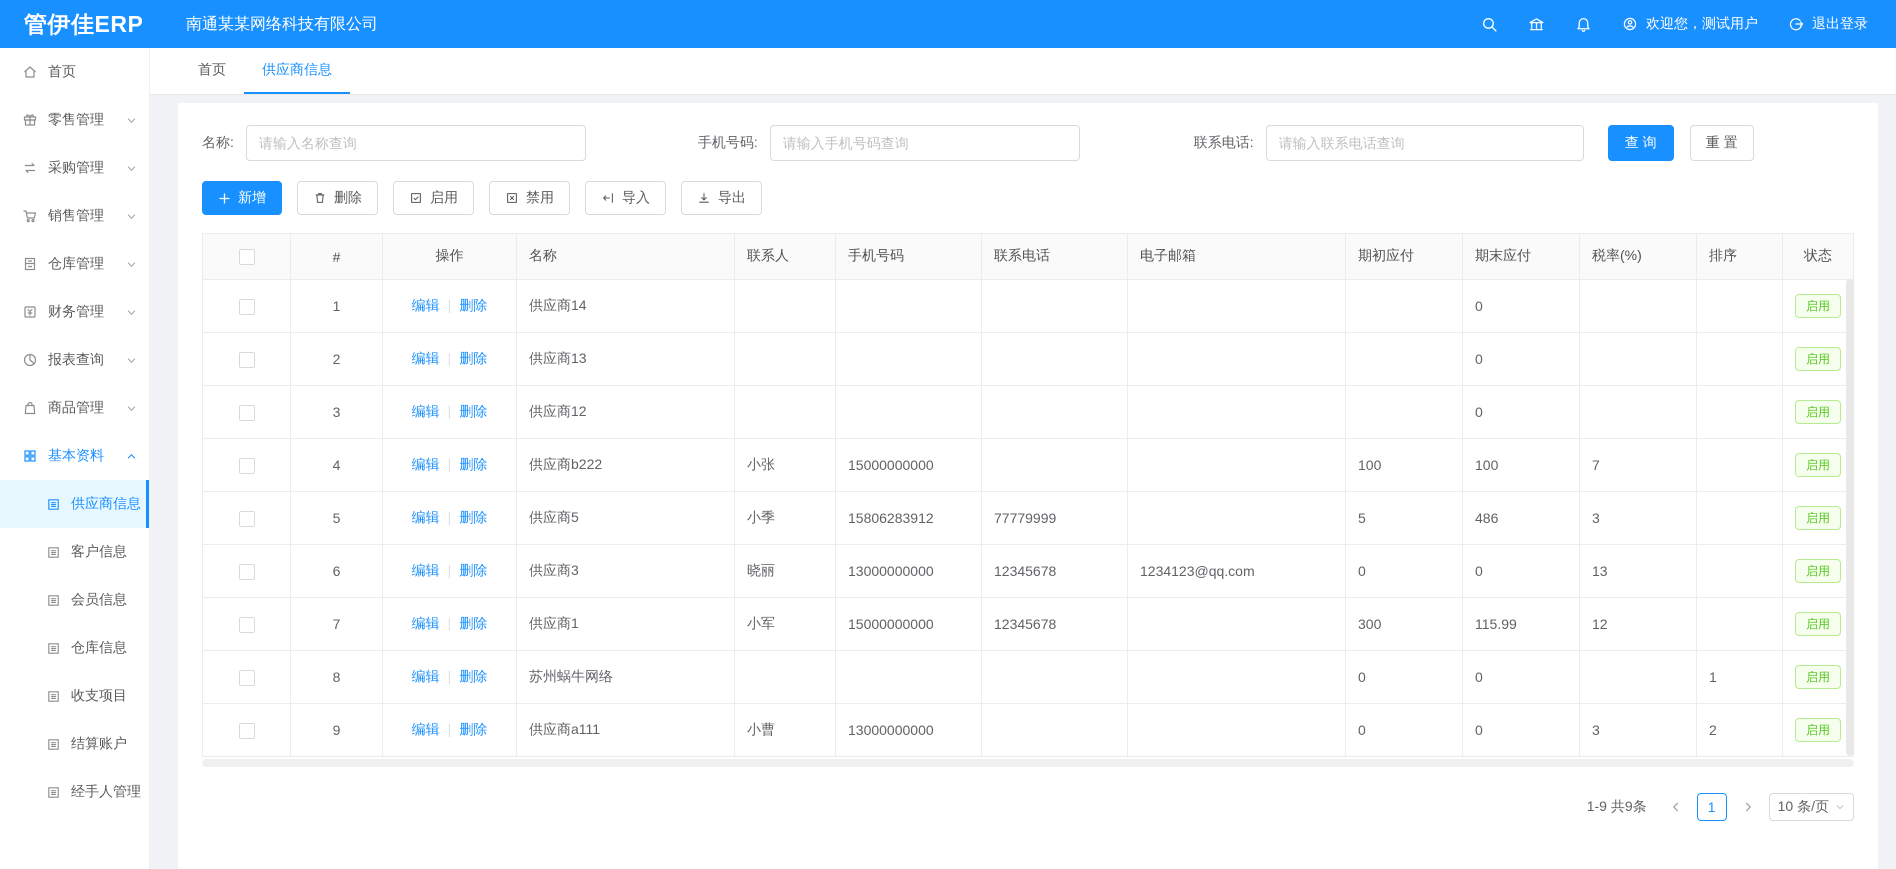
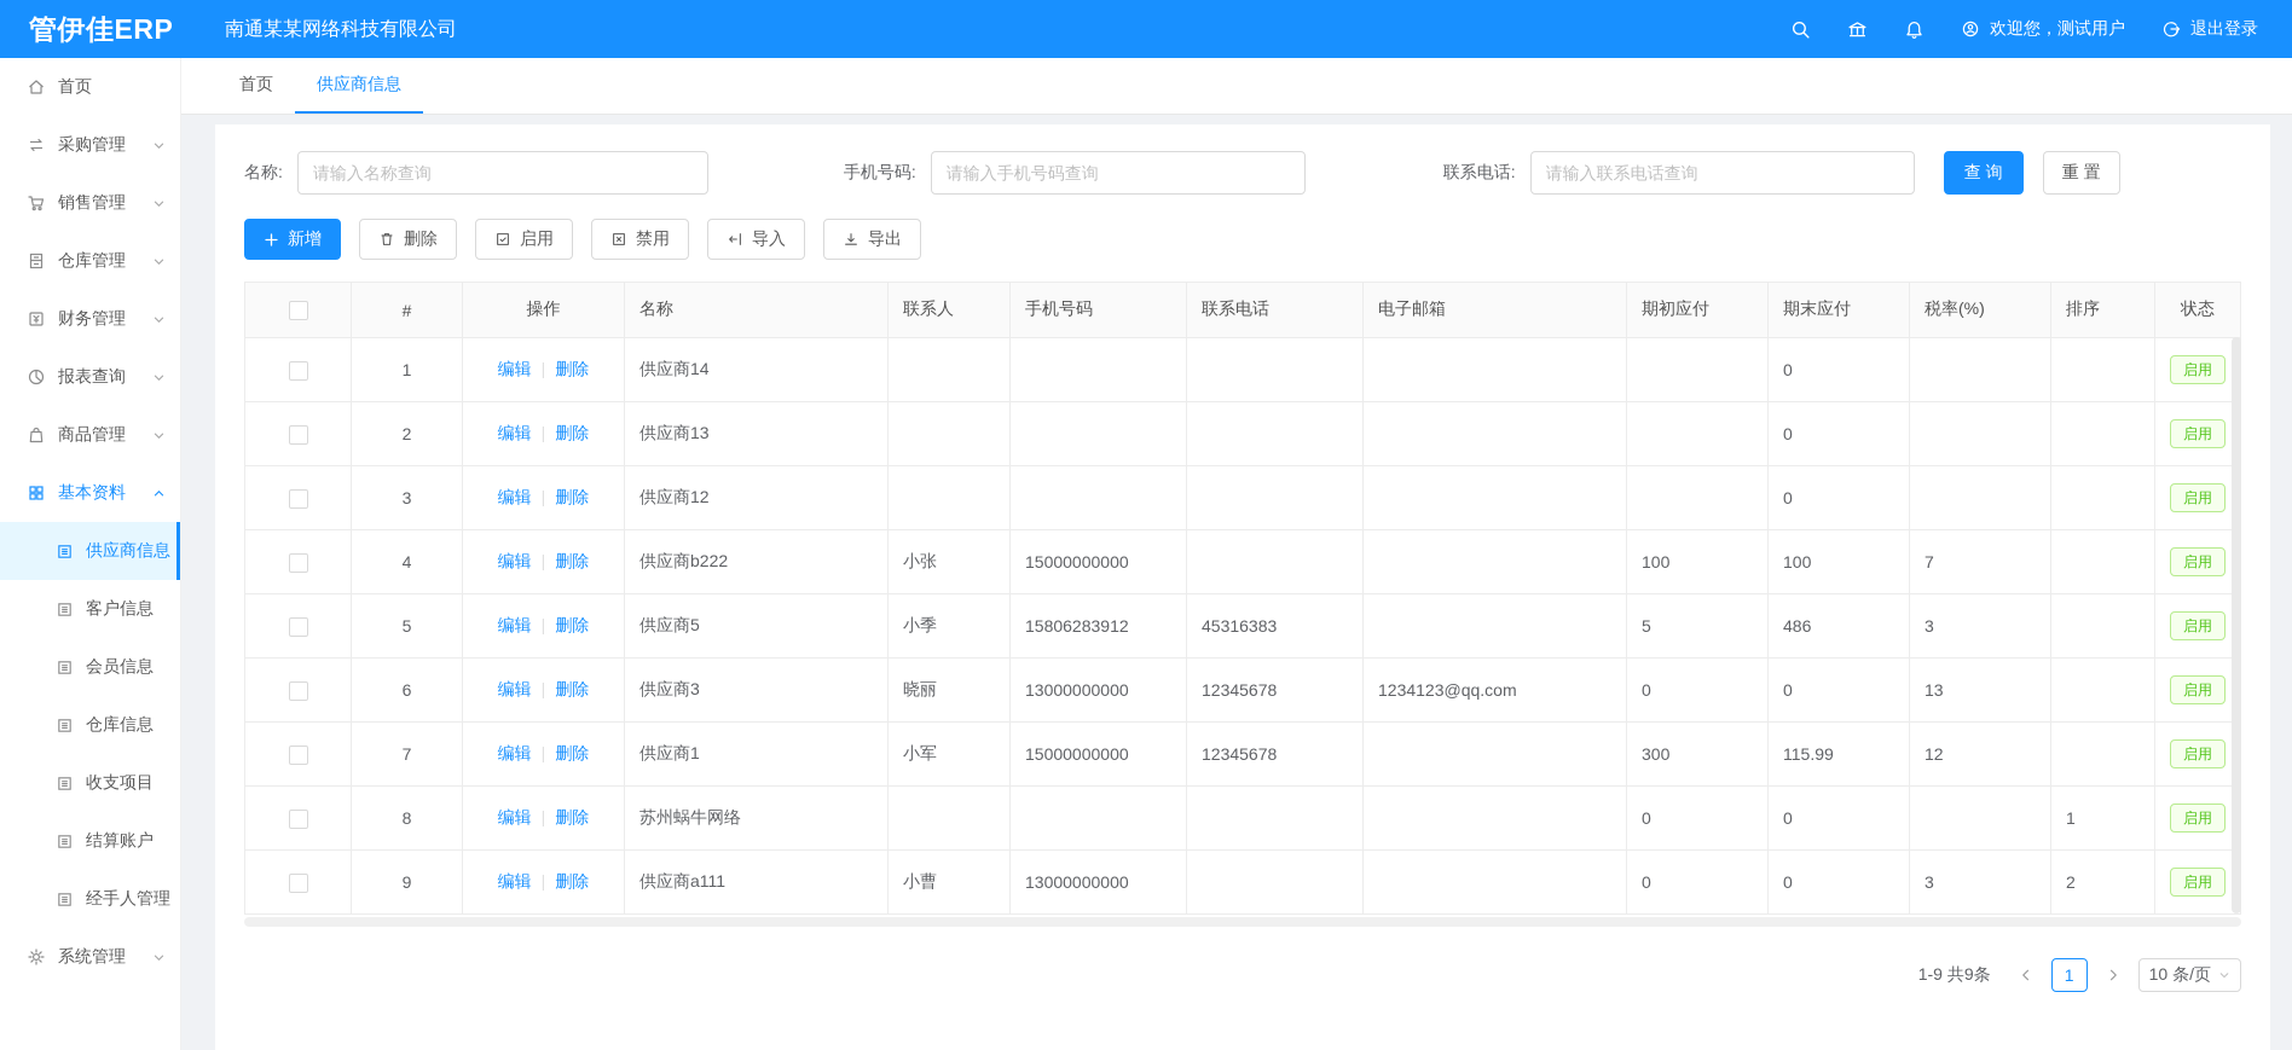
  管伊佳ERP
  南通某某网络科技有限公司
  欢迎您，测试用户
  退出登录
  首页
- 零售管理
  采购管理
  销售管理
  仓库管理
  财务管理
  报表查询
  商品管理
  基本资料
  供应商信息
  客户信息
  会员信息
  仓库信息
  收支项目
  结算账户
  经手人管理
+ 系统管理
  首页
  供应商信息
  名称:
  请输入名称查询
  手机号码:
  请输入手机号码查询
  联系电话:
  请输入联系电话查询
  查 询
  重 置
  新增
  删除
  启用
  禁用
  导入
  导出
  	#	操作	名称	联系人	手机号码	联系电话	电子邮箱	期初应付	期末应付	税率(%)	排序	状态
  	1	编辑 | 删除	供应商14						0			启用
  	2	编辑 | 删除	供应商13						0			启用
  	3	编辑 | 删除	供应商12						0			启用
  	4	编辑 | 删除	供应商b222	小张	15000000000			100	100	7		启用
- 	5	编辑 | 删除	供应商5	小季	15806283912	77779999		5	486	3		启用
+ 	5	编辑 | 删除	供应商5	小季	15806283912	45316383		5	486	3		启用
  	6	编辑 | 删除	供应商3	晓丽	13000000000	12345678	1234123@qq.com	0	0	13		启用
  	7	编辑 | 删除	供应商1	小军	15000000000	12345678		300	115.99	12		启用
  	8	编辑 | 删除	苏州蜗牛网络					0	0		1	启用
  	9	编辑 | 删除	供应商a111	小曹	13000000000			0	0	3	2	启用
  1-9 共9条
  1
  10 条/页
